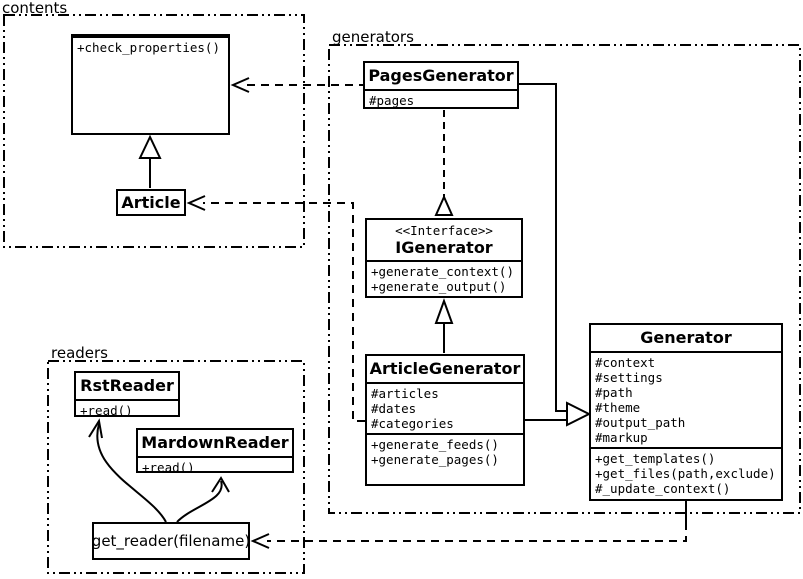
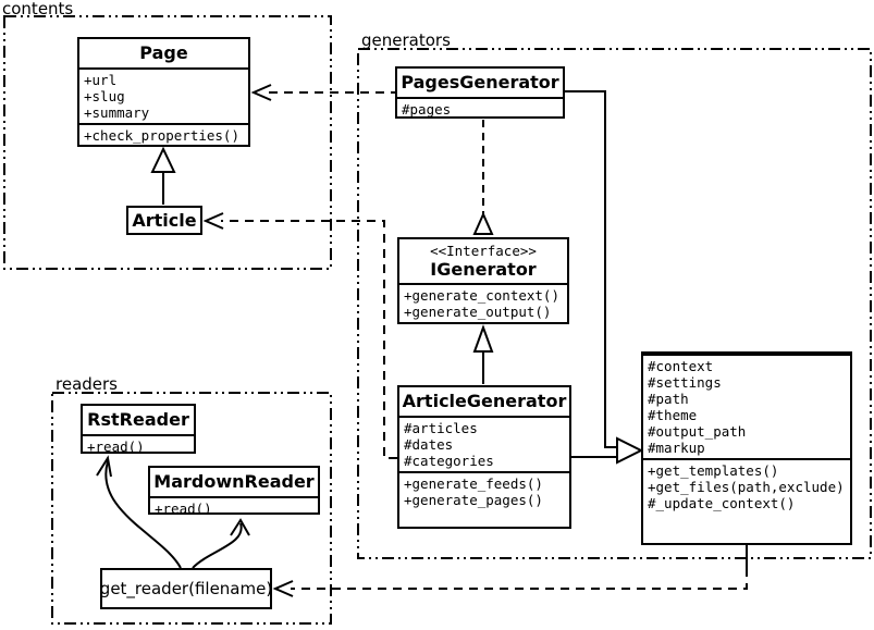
  contents
  generators
  readers
+ Page
+ +url
+ +slug
+ +summary
  +check_properties()
  Article
  PagesGenerator
  #pages
  <<Interface>>
  IGenerator
  +generate_context()
  +generate_output()
  ArticleGenerator
  #articles
  #dates
  #categories
  +generate_feeds()
  +generate_pages()
- Generator
  #context
  #settings
  #path
  #theme
  #output_path
  #markup
  +get_templates()
  +get_files(path,exclude)
  #_update_context()
  RstReader
  +read()
  MardownReader
  +read()
  get_reader(filename)
